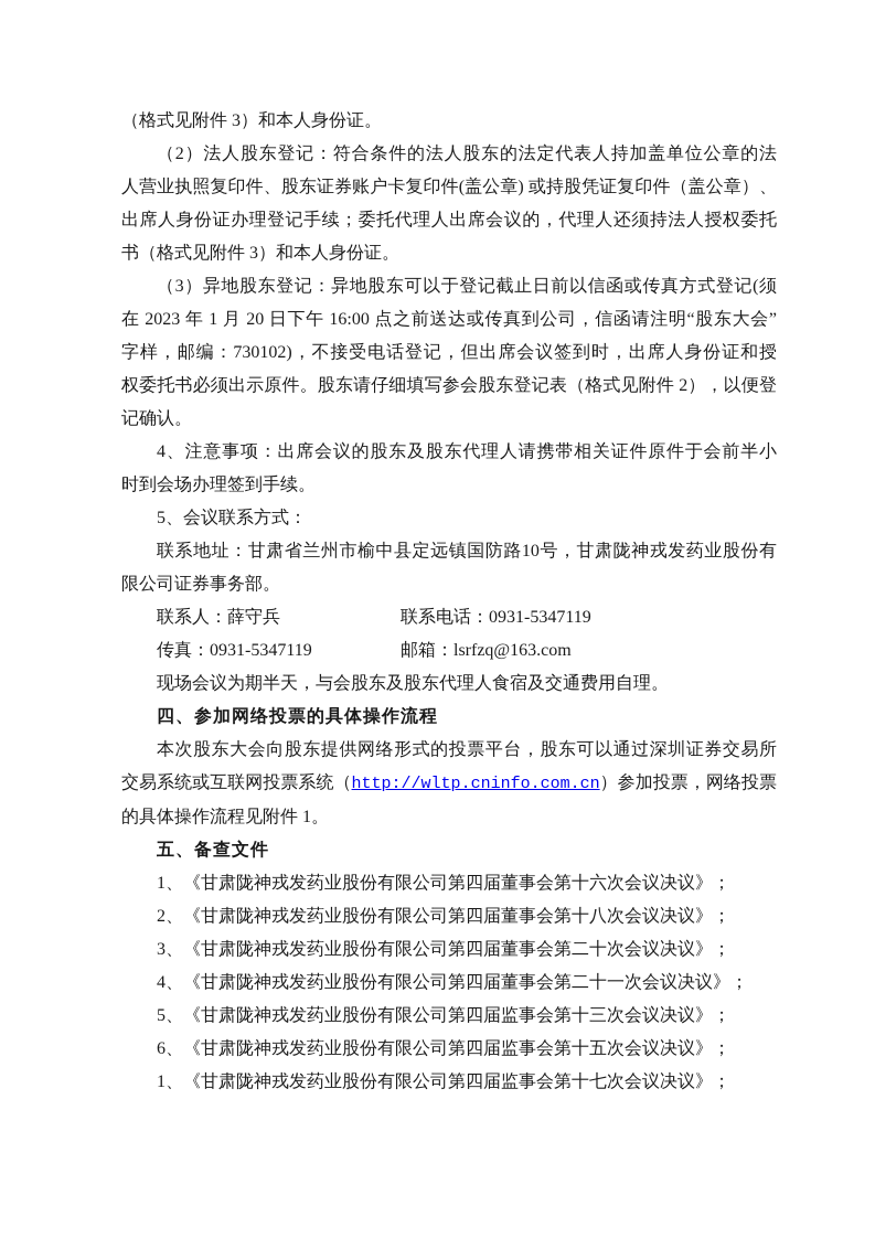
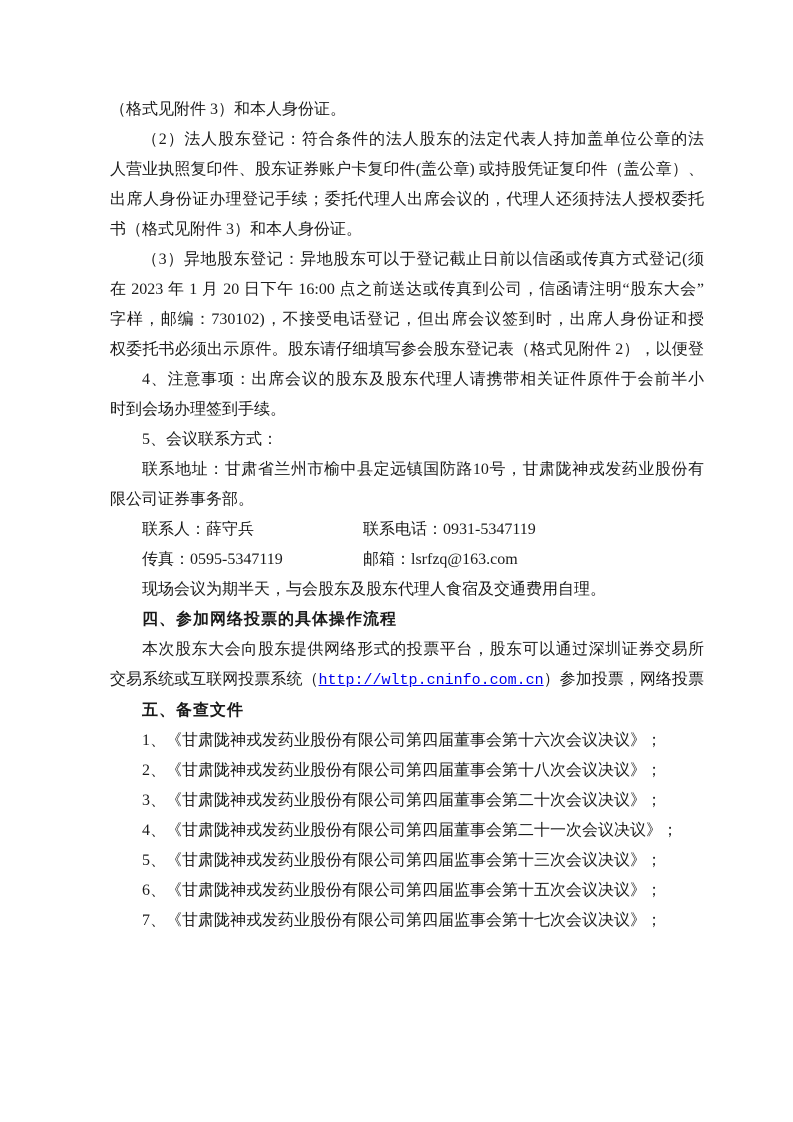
  （格式见附件 3）和本人身份证。
  （2）法人股东登记：符合条件的法人股东的法定代表人持加盖单位公章的法
  人营业执照复印件、股东证券账户卡复印件(盖公章) 或持股凭证复印件（盖公章）、
  出席人身份证办理登记手续；委托代理人出席会议的，代理人还须持法人授权委托
  书（格式见附件 3）和本人身份证。
  （3）异地股东登记：异地股东可以于登记截止日前以信函或传真方式登记(须
  在 2023 年 1 月 20 日下午 16:00 点之前送达或传真到公司，信函请注明“股东大会”
  字样，邮编：730102)，不接受电话登记，但出席会议签到时，出席人身份证和授
  权委托书必须出示原件。股东请仔细填写参会股东登记表（格式见附件 2），以便登
- 记确认。
  4、注意事项：出席会议的股东及股东代理人请携带相关证件原件于会前半小
  时到会场办理签到手续。
  5、会议联系方式：
  联系地址：甘肃省兰州市榆中县定远镇国防路10号，甘肃陇神戎发药业股份有
  限公司证券事务部。
  联系人：薛守兵 联系电话：0931-5347119
- 传真：0931-5347119 邮箱：lsrfzq@163.com
+ 传真：0595-5347119 邮箱：lsrfzq@163.com
  现场会议为期半天，与会股东及股东代理人食宿及交通费用自理。
  四、参加网络投票的具体操作流程
  本次股东大会向股东提供网络形式的投票平台，股东可以通过深圳证券交易所
  交易系统或互联网投票系统（http://wltp.cninfo.com.cn）参加投票，网络投票
- 的具体操作流程见附件 1。
  五、备查文件
  1、《甘肃陇神戎发药业股份有限公司第四届董事会第十六次会议决议》；
  2、《甘肃陇神戎发药业股份有限公司第四届董事会第十八次会议决议》；
  3、《甘肃陇神戎发药业股份有限公司第四届董事会第二十次会议决议》；
  4、《甘肃陇神戎发药业股份有限公司第四届董事会第二十一次会议决议》；
  5、《甘肃陇神戎发药业股份有限公司第四届监事会第十三次会议决议》；
  6、《甘肃陇神戎发药业股份有限公司第四届监事会第十五次会议决议》；
- 1、《甘肃陇神戎发药业股份有限公司第四届监事会第十七次会议决议》；
+ 7、《甘肃陇神戎发药业股份有限公司第四届监事会第十七次会议决议》；
